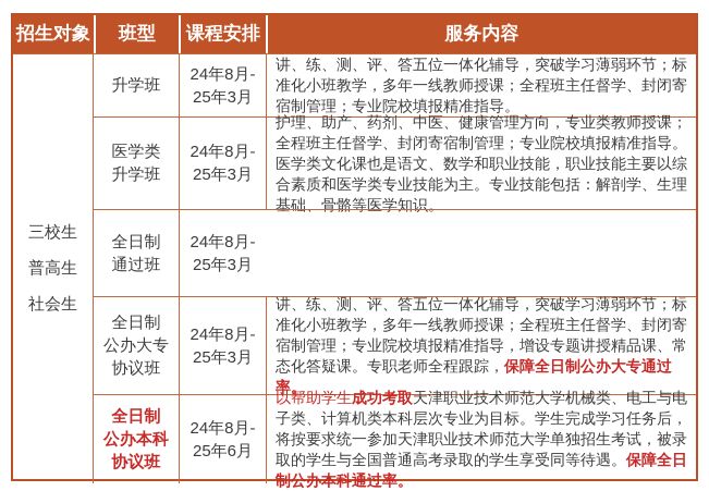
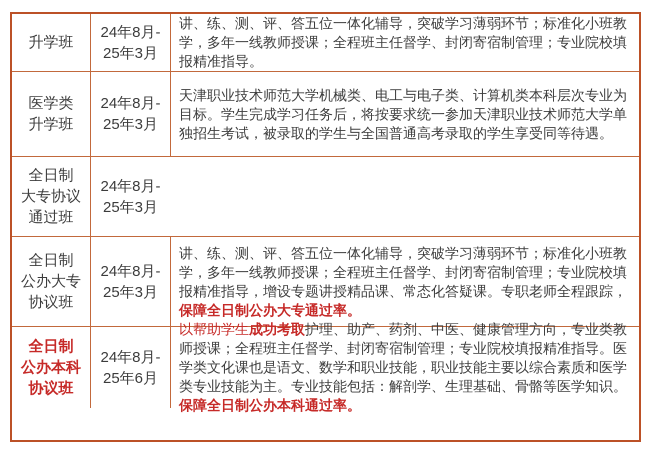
- 招生对象
- 班型
- 课程安排
- 服务内容
- 三校生
- 普高生
- 社会生
  升学班
  24年8月-
  25年3月
  讲、练、测、评、答五位一体化辅导，突破学习薄弱环节；标准化小班教学，多年一线教师授课；全程班主任督学、封闭寄宿制管理；专业院校填报精准指导。
  医学类
  升学班
  24年8月-
  25年3月
- 护理、助产、药剂、中医、健康管理方向，专业类教师授课；全程班主任督学、封闭寄宿制管理；专业院校填报精准指导。医学类文化课也是语文、数学和职业技能，职业技能主要以综合素质和医学类专业技能为主。专业技能包括：解剖学、生理基础、骨骼等医学知识。
+ 天津职业技术师范大学机械类、电工与电子类、计算机类本科层次专业为目标。学生完成学习任务后，将按要求统一参加天津职业技术师范大学单独招生考试，被录取的学生与全国普通高考录取的学生享受同等待遇。
  全日制
+ 大专协议
  通过班
  24年8月-
  25年3月
  全日制
  公办大专
  协议班
  24年8月-
  25年3月
  讲、练、测、评、答五位一体化辅导，突破学习薄弱环节；标准化小班教学，多年一线教师授课；全程班主任督学、封闭寄宿制管理；专业院校填报精准指导，增设专题讲授精品课、常态化答疑课。专职老师全程跟踪，保障全日制公办大专通过率。
  全日制
  公办本科
  协议班
  24年8月-
  25年6月
- 以帮助学生成功考取天津职业技术师范大学机械类、电工与电子类、计算机类本科层次专业为目标。学生完成学习任务后，将按要求统一参加天津职业技术师范大学单独招生考试，被录取的学生与全国普通高考录取的学生享受同等待遇。保障全日制公办本科通过率。
+ 以帮助学生成功考取护理、助产、药剂、中医、健康管理方向，专业类教师授课；全程班主任督学、封闭寄宿制管理；专业院校填报精准指导。医学类文化课也是语文、数学和职业技能，职业技能主要以综合素质和医学类专业技能为主。专业技能包括：解剖学、生理基础、骨骼等医学知识。保障全日制公办本科通过率。
